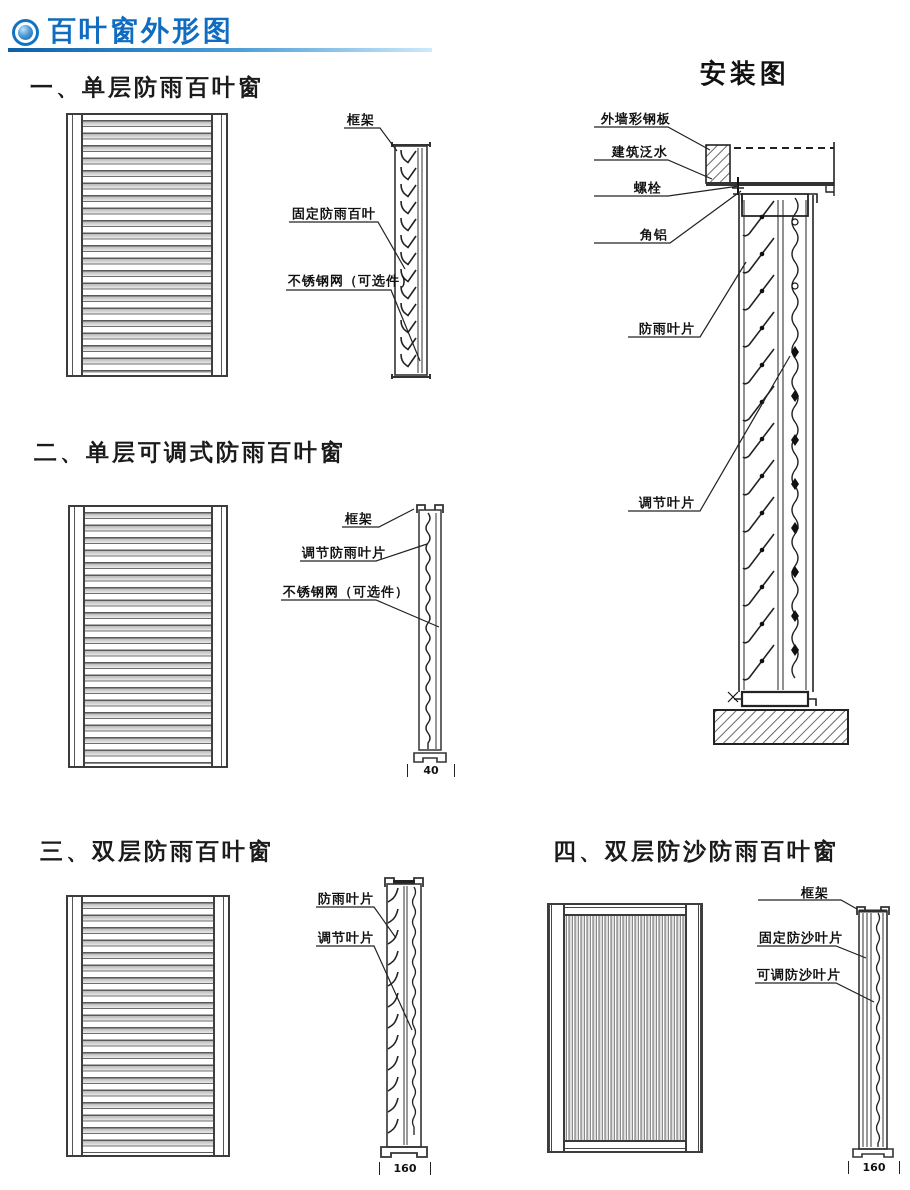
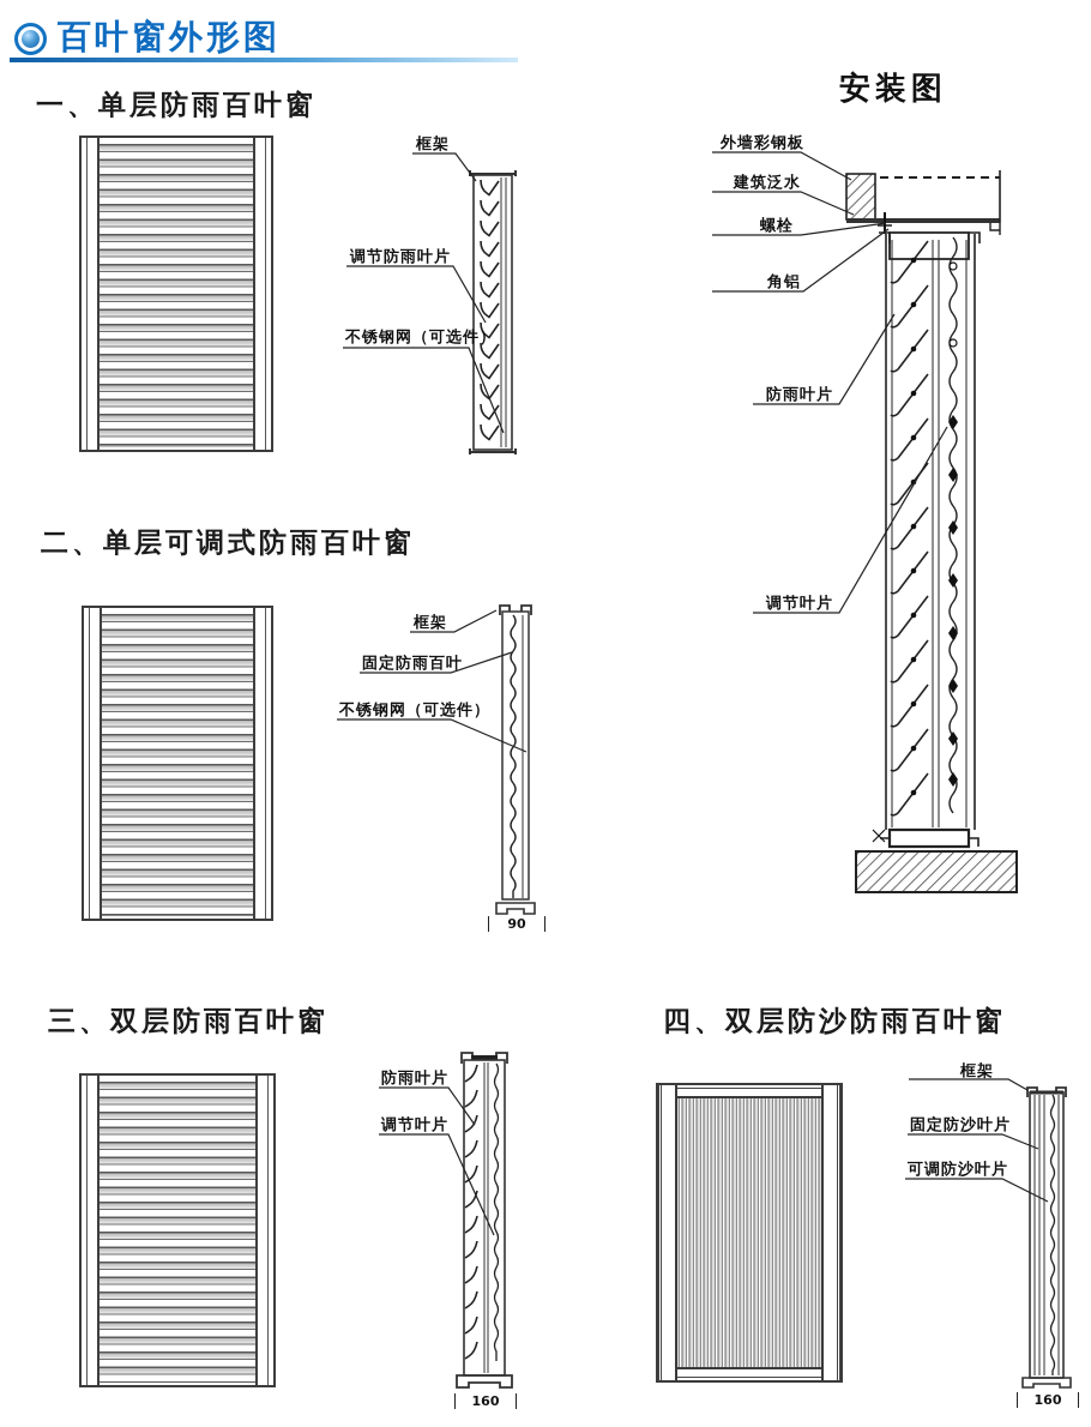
  百叶窗外形图
  一、单层防雨百叶窗
  二、单层可调式防雨百叶窗
  三、双层防雨百叶窗
  四、双层防沙防雨百叶窗
  安装图
- 40
+ 90
  160
  160
  框架
- 固定防雨百叶
+ 调节防雨叶片
  不锈钢网（可选件）
  外墙彩钢板
  建筑泛水
  螺栓
  角铝
  防雨叶片
  调节叶片
  框架
- 调节防雨叶片
+ 固定防雨百叶
  不锈钢网（可选件）
  防雨叶片
  调节叶片
  框架
  固定防沙叶片
  可调防沙叶片
